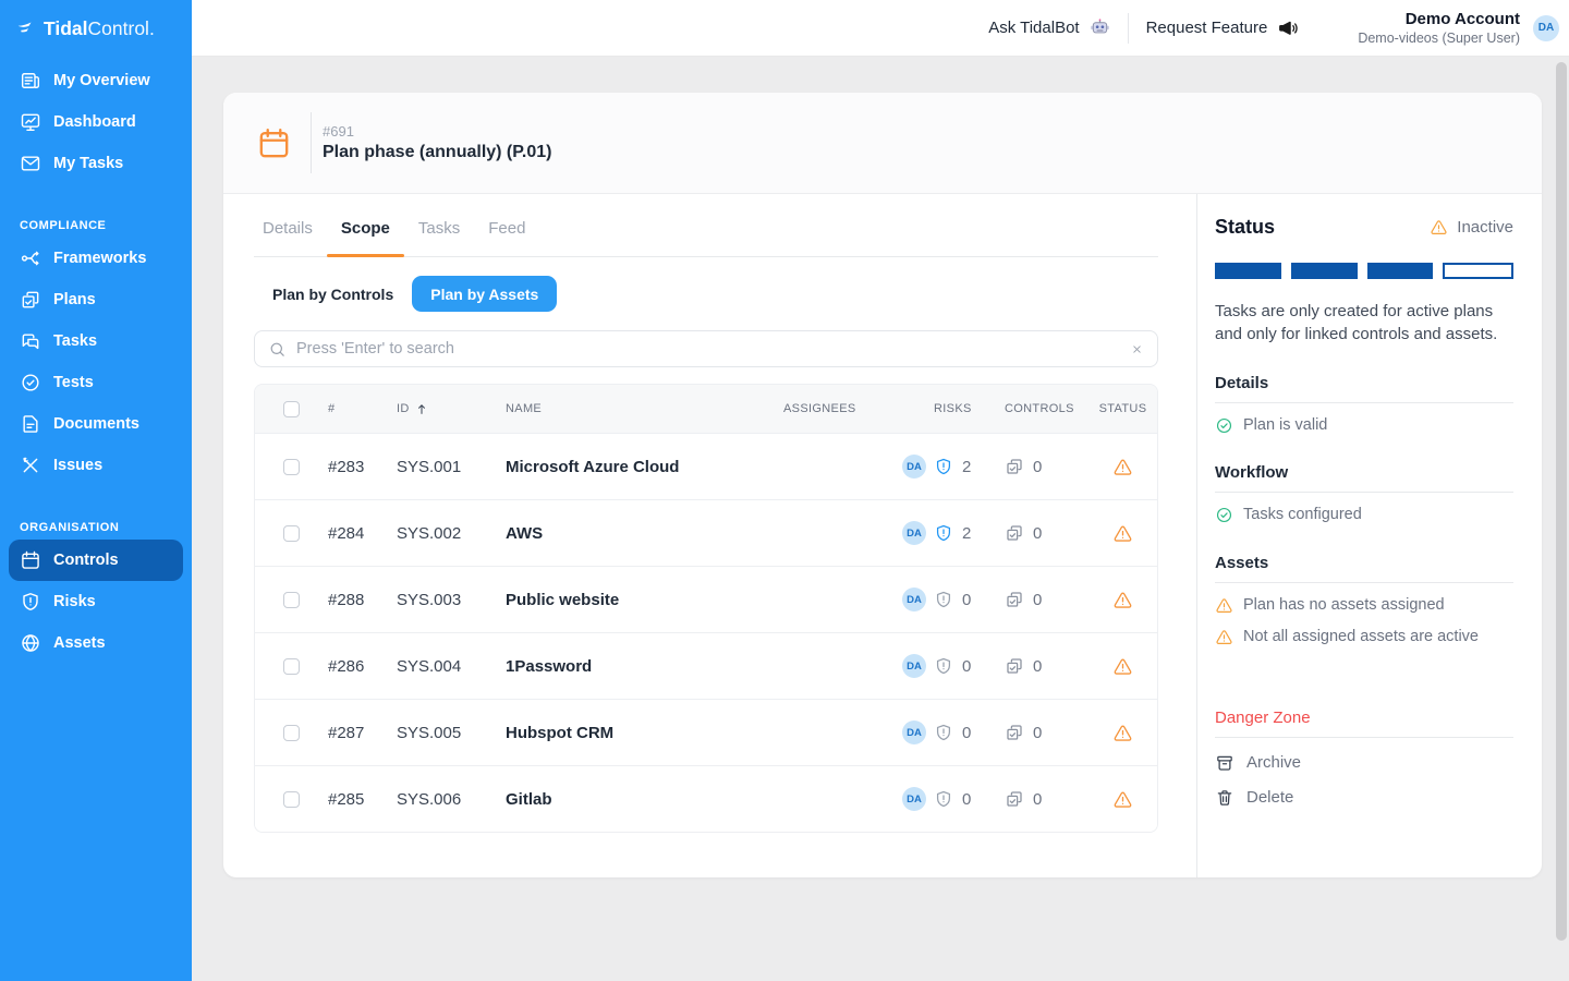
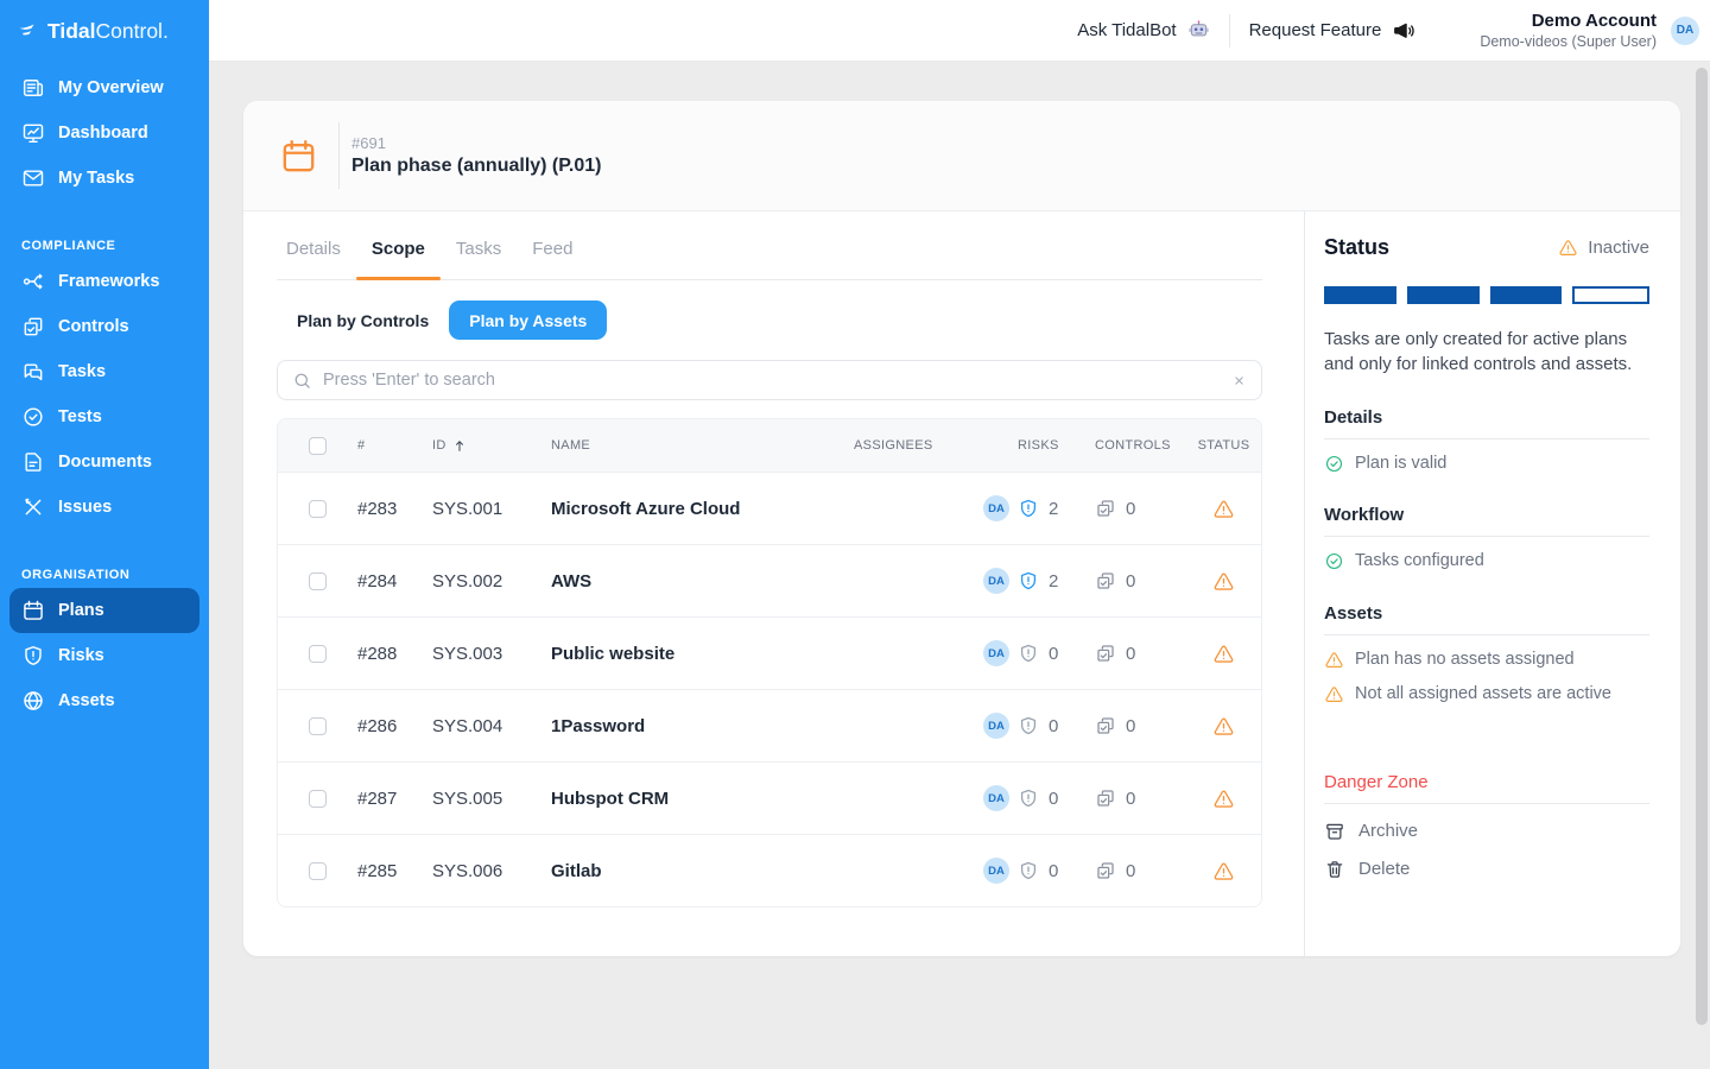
  TidalControl.
  My Overview
  Dashboard
  My Tasks
  COMPLIANCE
  Frameworks
- Plans
+ Controls
  Tasks
  Tests
  Documents
  Issues
  ORGANISATION
- Controls
+ Plans
  Risks
  Assets
  Ask TidalBot
  Request Feature
  Demo Account
  Demo-videos (Super User)
  DA
  #691
  Plan phase (annually) (P.01)
  Details
  Scope
  Tasks
  Feed
  Plan by Controls
  Plan by Assets
  Press 'Enter' to search
  #
  ID
  NAME
  ASSIGNEES
  RISKS
  CONTROLS
  STATUS
  #283
  SYS.001
  Microsoft Azure Cloud
  DA
  2
  0
  #284
  SYS.002
  AWS
  DA
  2
  0
  #288
  SYS.003
  Public website
  DA
  0
  0
  #286
  SYS.004
  1Password
  DA
  0
  0
  #287
  SYS.005
  Hubspot CRM
  DA
  0
  0
  #285
  SYS.006
  Gitlab
  DA
  0
  0
  Status
  Inactive
  Tasks are only created for active plans and only for linked controls and assets.
  Details
  Plan is valid
  Workflow
  Tasks configured
  Assets
  Plan has no assets assigned
  Not all assigned assets are active
  Danger Zone
  Archive
  Delete
